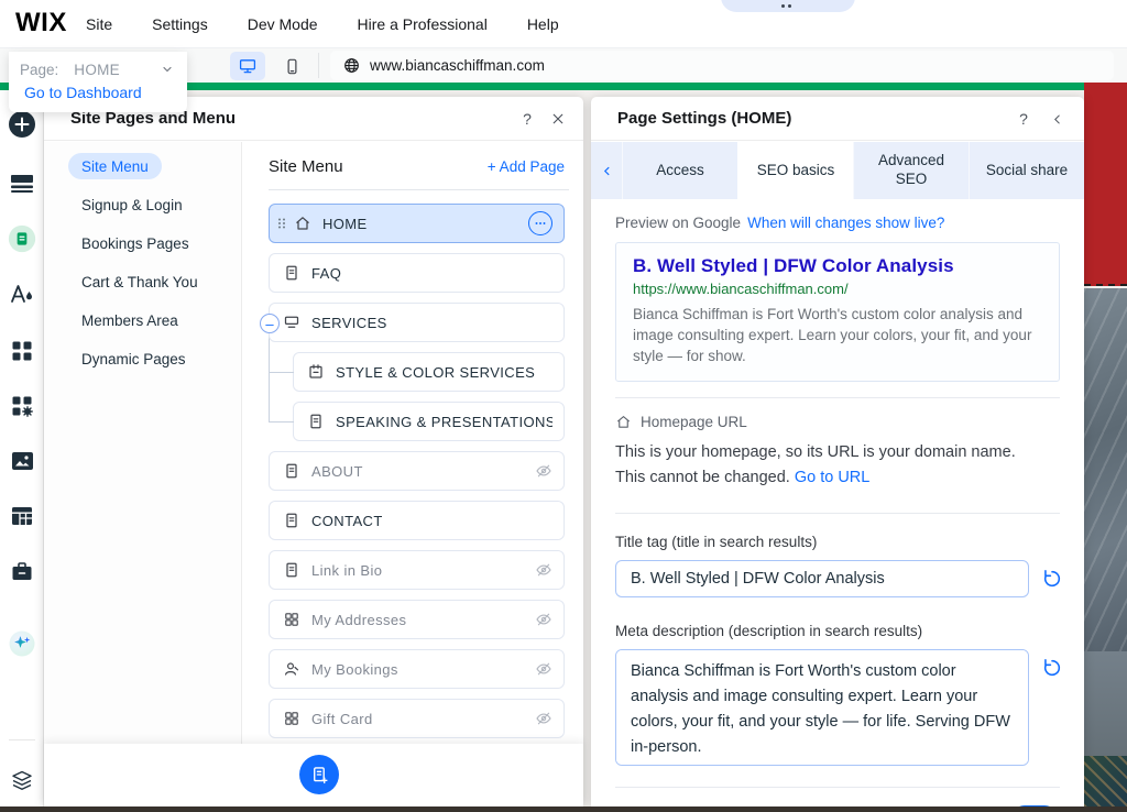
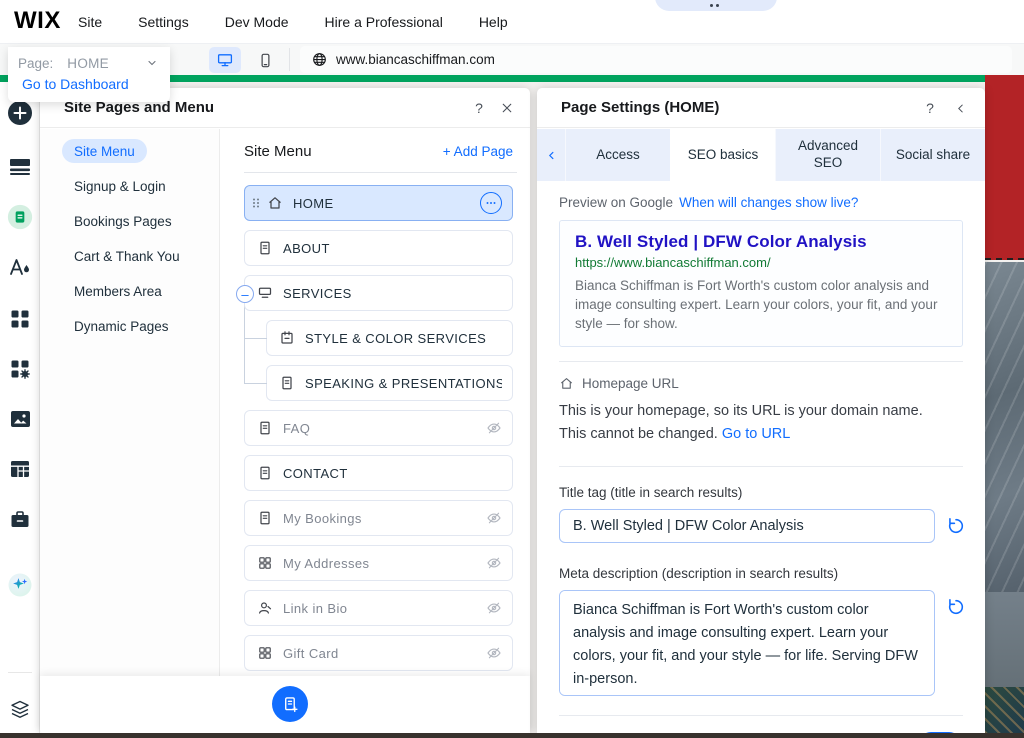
  WIX
  Site
  Settings
  Dev Mode
  Hire a Professional
  Help
  www.biancaschiffman.com
  Page:
  HOME
  Go to Dashboard
  Site Pages and Menu
  ?
  Site Menu
  Signup & Login
  Bookings Pages
  Cart & Thank You
  Members Area
  Dynamic Pages
  Site Menu
  + Add Page
  HOME
- FAQ
+ ABOUT
  SERVICES
  –
  STYLE & COLOR SERVICES
  SPEAKING & PRESENTATIONS
- ABOUT
+ FAQ
  CONTACT
- Link in Bio
+ My Bookings
  My Addresses
- My Bookings
+ Link in Bio
  Gift Card
  Page Settings (HOME)
  ?
  Access
  SEO basics
  Advanced SEO
  Social share
  Preview on Google
  When will changes show live?
  B. Well Styled | DFW Color Analysis
  https://www.biancaschiffman.com/
  Bianca Schiffman is Fort Worth's custom color analysis and image consulting expert. Learn your colors, your fit, and your style — for show.
  Homepage URL
  This is your homepage, so its URL is your domain name. This cannot be changed. Go to URL
  Title tag (title in search results)
  B. Well Styled | DFW Color Analysis
  Meta description (description in search results)
